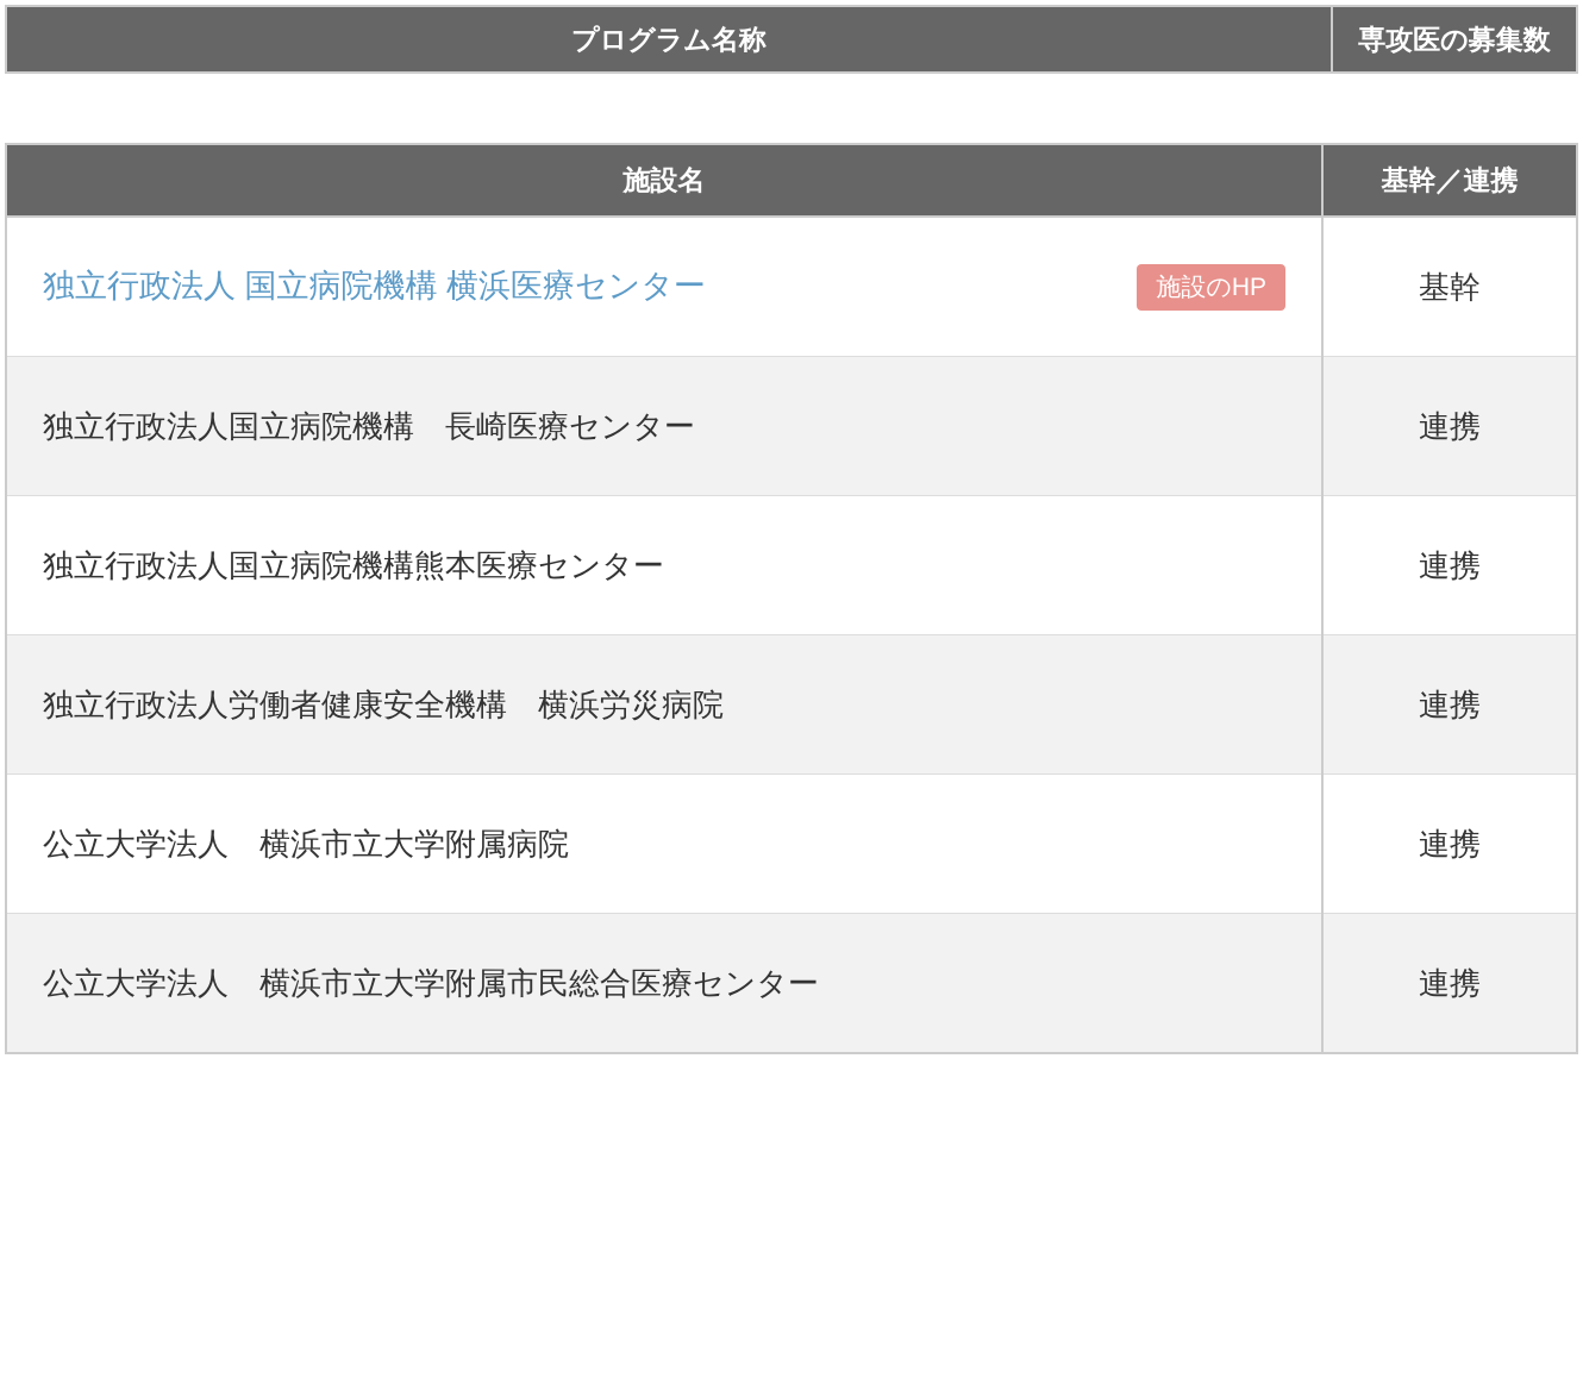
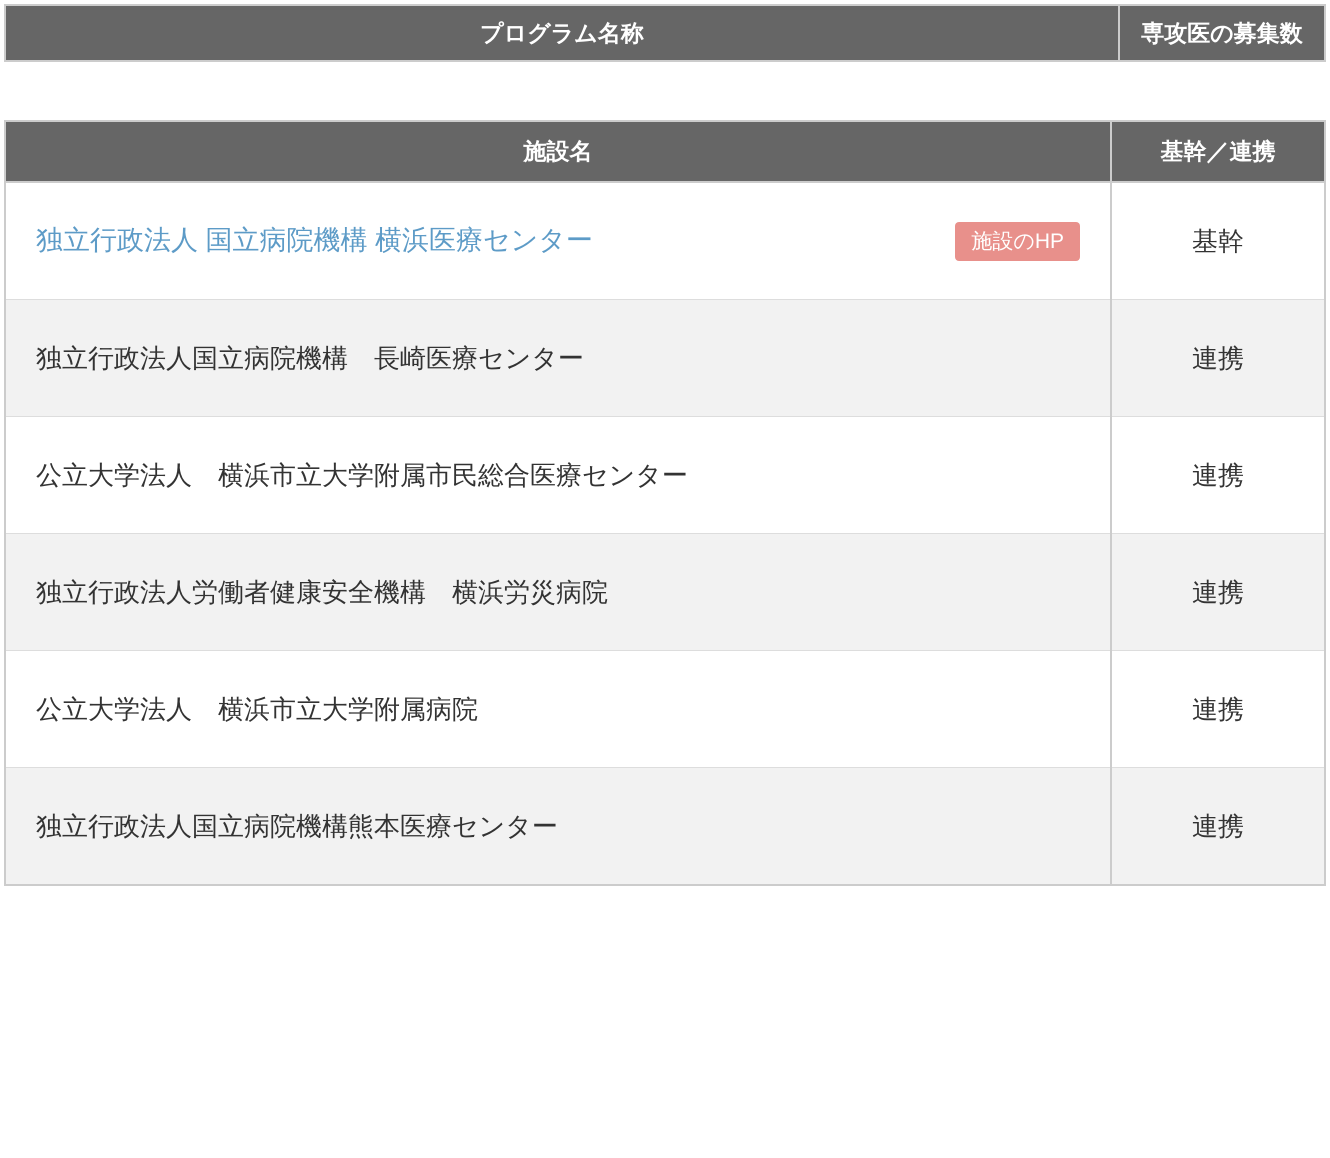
  プログラム名称	専攻医の募集数
  施設名	基幹／連携
  独立行政法人 国立病院機構 横浜医療センター 施設のHP	基幹
  独立行政法人国立病院機構 長崎医療センター	連携
- 独立行政法人国立病院機構熊本医療センター	連携
+ 公立大学法人 横浜市立大学附属市民総合医療センター	連携
  独立行政法人労働者健康安全機構 横浜労災病院	連携
  公立大学法人 横浜市立大学附属病院	連携
- 公立大学法人 横浜市立大学附属市民総合医療センター	連携
+ 独立行政法人国立病院機構熊本医療センター	連携
